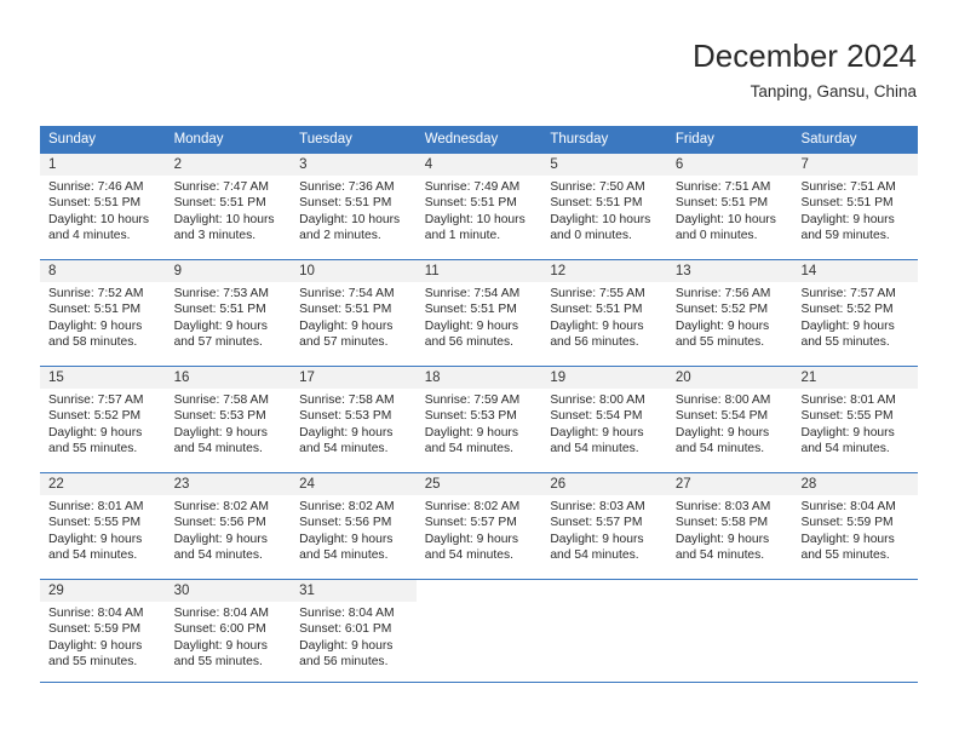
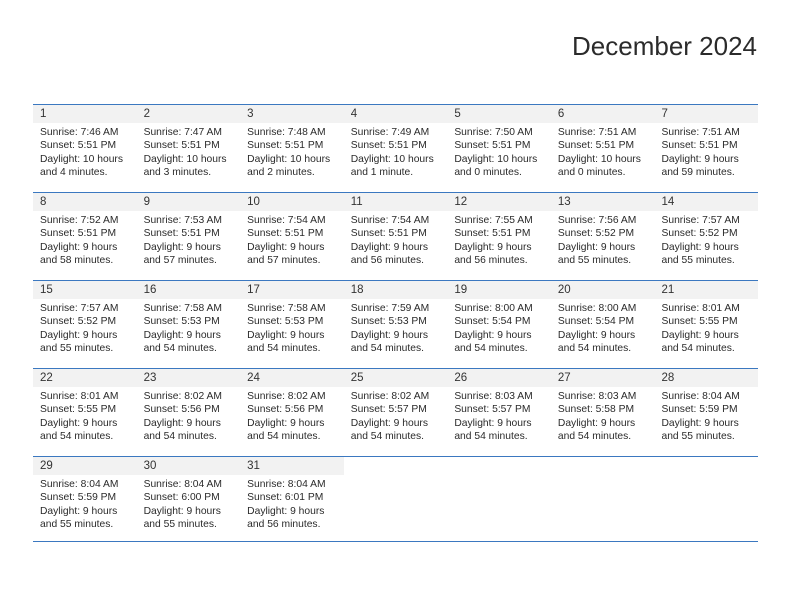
  December 2024
- Tanping, Gansu, China
- Sunday
- Monday
- Tuesday
- Wednesday
- Thursday
- Friday
- Saturday
  1
  Sunrise: 7:46 AM
  Sunset: 5:51 PM
  Daylight: 10 hours
  and 4 minutes.
  2
  Sunrise: 7:47 AM
  Sunset: 5:51 PM
  Daylight: 10 hours
  and 3 minutes.
  3
- Sunrise: 7:36 AM
+ Sunrise: 7:48 AM
  Sunset: 5:51 PM
  Daylight: 10 hours
  and 2 minutes.
  4
  Sunrise: 7:49 AM
  Sunset: 5:51 PM
  Daylight: 10 hours
  and 1 minute.
  5
  Sunrise: 7:50 AM
  Sunset: 5:51 PM
  Daylight: 10 hours
  and 0 minutes.
  6
  Sunrise: 7:51 AM
  Sunset: 5:51 PM
  Daylight: 10 hours
  and 0 minutes.
  7
  Sunrise: 7:51 AM
  Sunset: 5:51 PM
  Daylight: 9 hours
  and 59 minutes.
  8
  Sunrise: 7:52 AM
  Sunset: 5:51 PM
  Daylight: 9 hours
  and 58 minutes.
  9
  Sunrise: 7:53 AM
  Sunset: 5:51 PM
  Daylight: 9 hours
  and 57 minutes.
  10
  Sunrise: 7:54 AM
  Sunset: 5:51 PM
  Daylight: 9 hours
  and 57 minutes.
  11
  Sunrise: 7:54 AM
  Sunset: 5:51 PM
  Daylight: 9 hours
  and 56 minutes.
  12
  Sunrise: 7:55 AM
  Sunset: 5:51 PM
  Daylight: 9 hours
  and 56 minutes.
  13
  Sunrise: 7:56 AM
  Sunset: 5:52 PM
  Daylight: 9 hours
  and 55 minutes.
  14
  Sunrise: 7:57 AM
  Sunset: 5:52 PM
  Daylight: 9 hours
  and 55 minutes.
  15
  Sunrise: 7:57 AM
  Sunset: 5:52 PM
  Daylight: 9 hours
  and 55 minutes.
  16
  Sunrise: 7:58 AM
  Sunset: 5:53 PM
  Daylight: 9 hours
  and 54 minutes.
  17
  Sunrise: 7:58 AM
  Sunset: 5:53 PM
  Daylight: 9 hours
  and 54 minutes.
  18
  Sunrise: 7:59 AM
  Sunset: 5:53 PM
  Daylight: 9 hours
  and 54 minutes.
  19
  Sunrise: 8:00 AM
  Sunset: 5:54 PM
  Daylight: 9 hours
  and 54 minutes.
  20
  Sunrise: 8:00 AM
  Sunset: 5:54 PM
  Daylight: 9 hours
  and 54 minutes.
  21
  Sunrise: 8:01 AM
  Sunset: 5:55 PM
  Daylight: 9 hours
  and 54 minutes.
  22
  Sunrise: 8:01 AM
  Sunset: 5:55 PM
  Daylight: 9 hours
  and 54 minutes.
  23
  Sunrise: 8:02 AM
  Sunset: 5:56 PM
  Daylight: 9 hours
  and 54 minutes.
  24
  Sunrise: 8:02 AM
  Sunset: 5:56 PM
  Daylight: 9 hours
  and 54 minutes.
  25
  Sunrise: 8:02 AM
  Sunset: 5:57 PM
  Daylight: 9 hours
  and 54 minutes.
  26
  Sunrise: 8:03 AM
  Sunset: 5:57 PM
  Daylight: 9 hours
  and 54 minutes.
  27
  Sunrise: 8:03 AM
  Sunset: 5:58 PM
  Daylight: 9 hours
  and 54 minutes.
  28
  Sunrise: 8:04 AM
  Sunset: 5:59 PM
  Daylight: 9 hours
  and 55 minutes.
  29
  Sunrise: 8:04 AM
  Sunset: 5:59 PM
  Daylight: 9 hours
  and 55 minutes.
  30
  Sunrise: 8:04 AM
  Sunset: 6:00 PM
  Daylight: 9 hours
  and 55 minutes.
  31
  Sunrise: 8:04 AM
  Sunset: 6:01 PM
  Daylight: 9 hours
  and 56 minutes.
